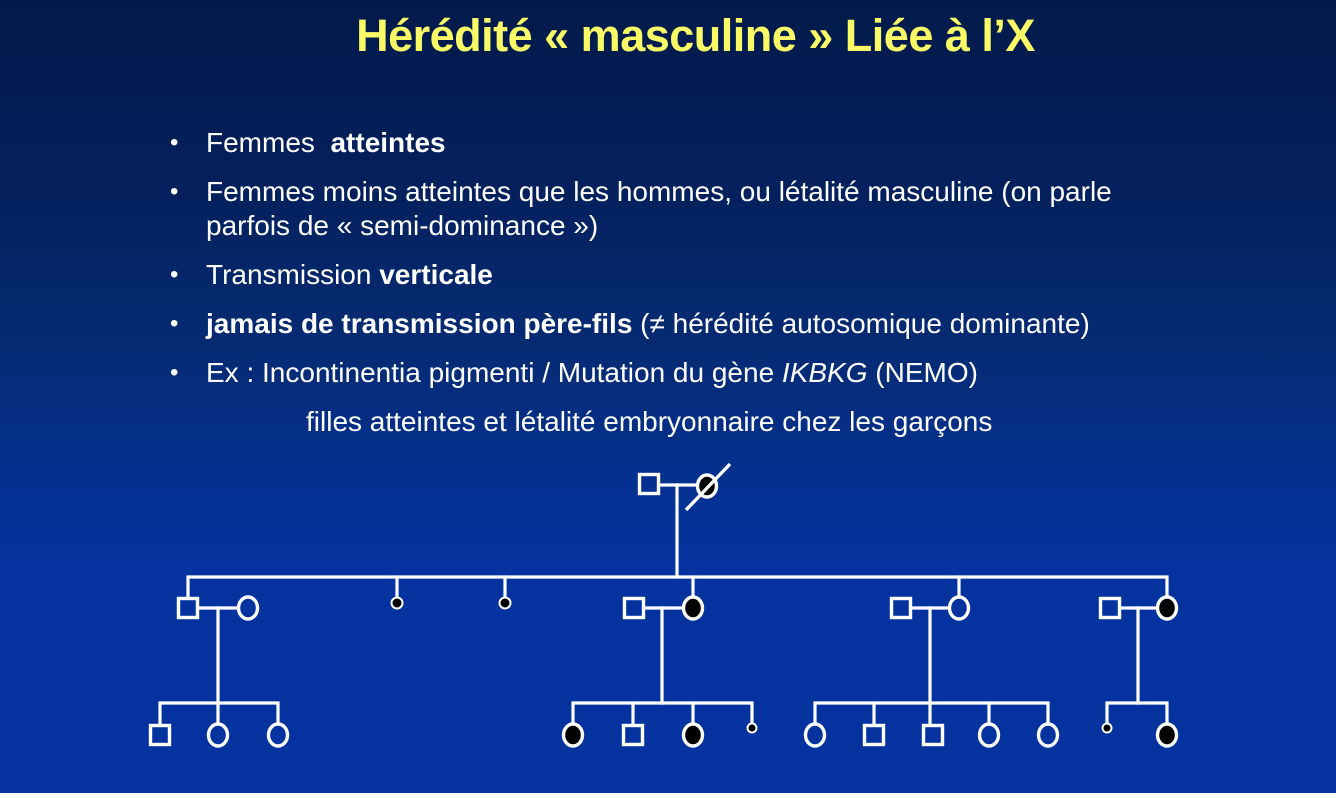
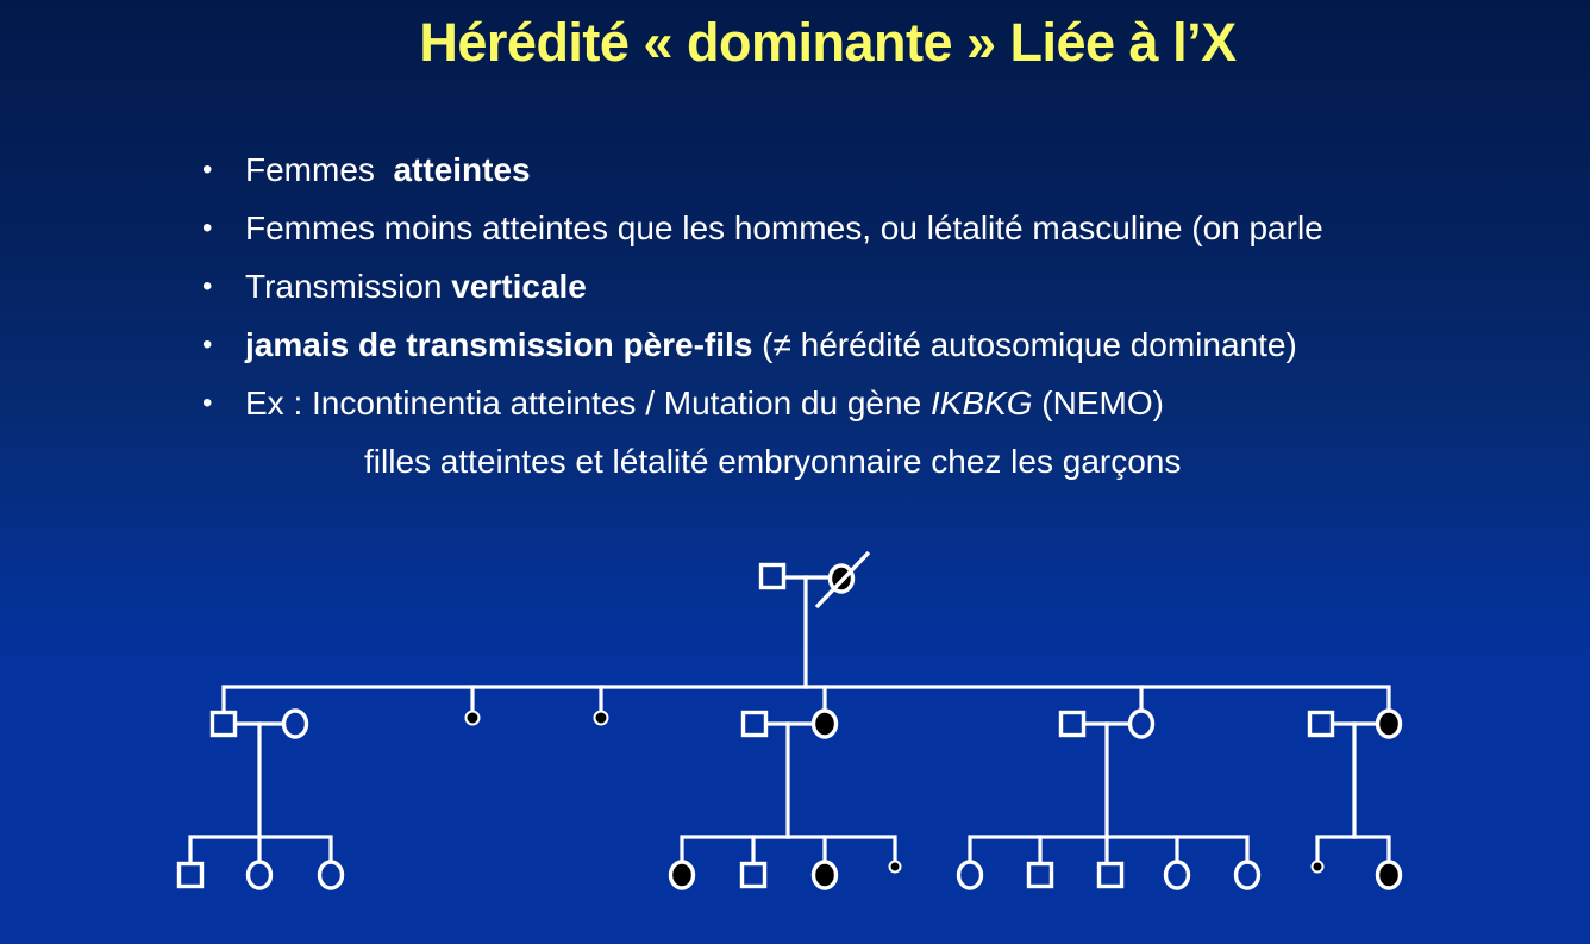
- Hérédité « masculine » Liée à l’X
+ Hérédité « dominante » Liée à l’X
  •
  Femmes atteintes
  •
  Femmes moins atteintes que les hommes, ou létalité masculine (on parle
- parfois de « semi-dominance »)
  •
  Transmission verticale
  •
  jamais de transmission père-fils (≠ hérédité autosomique dominante)
  •
- Ex : Incontinentia pigmenti / Mutation du gène IKBKG (NEMO)
+ Ex : Incontinentia atteintes / Mutation du gène IKBKG (NEMO)
  filles atteintes et létalité embryonnaire chez les garçons
